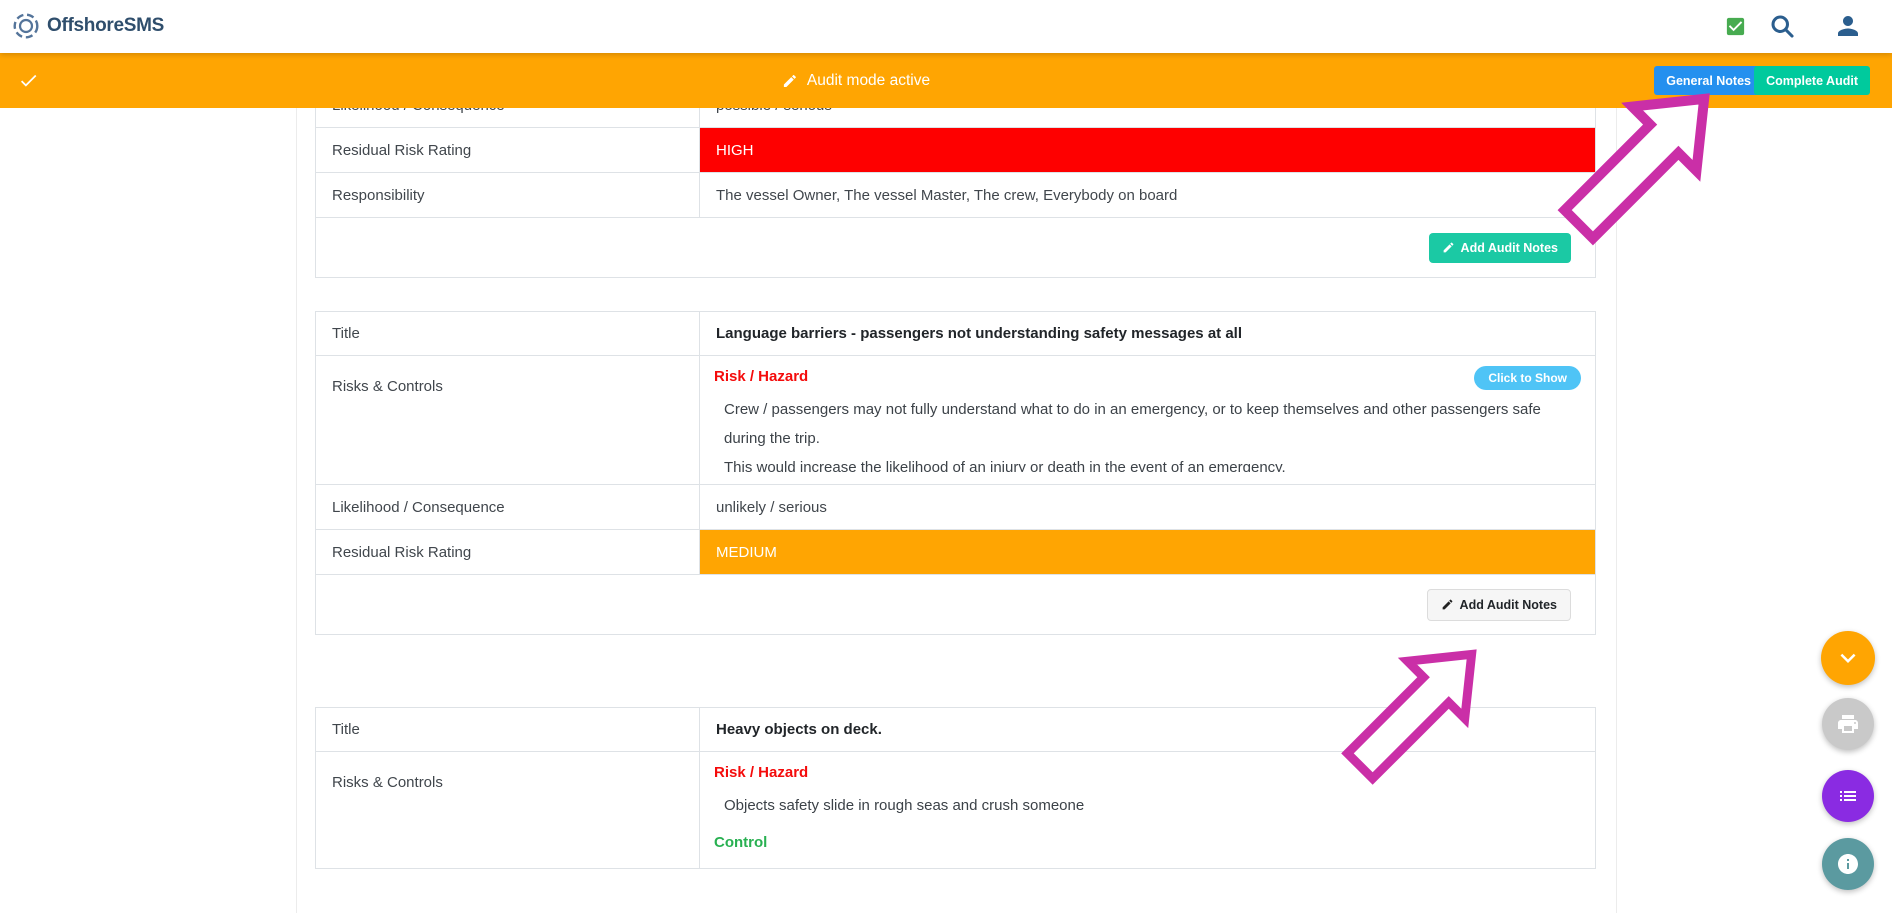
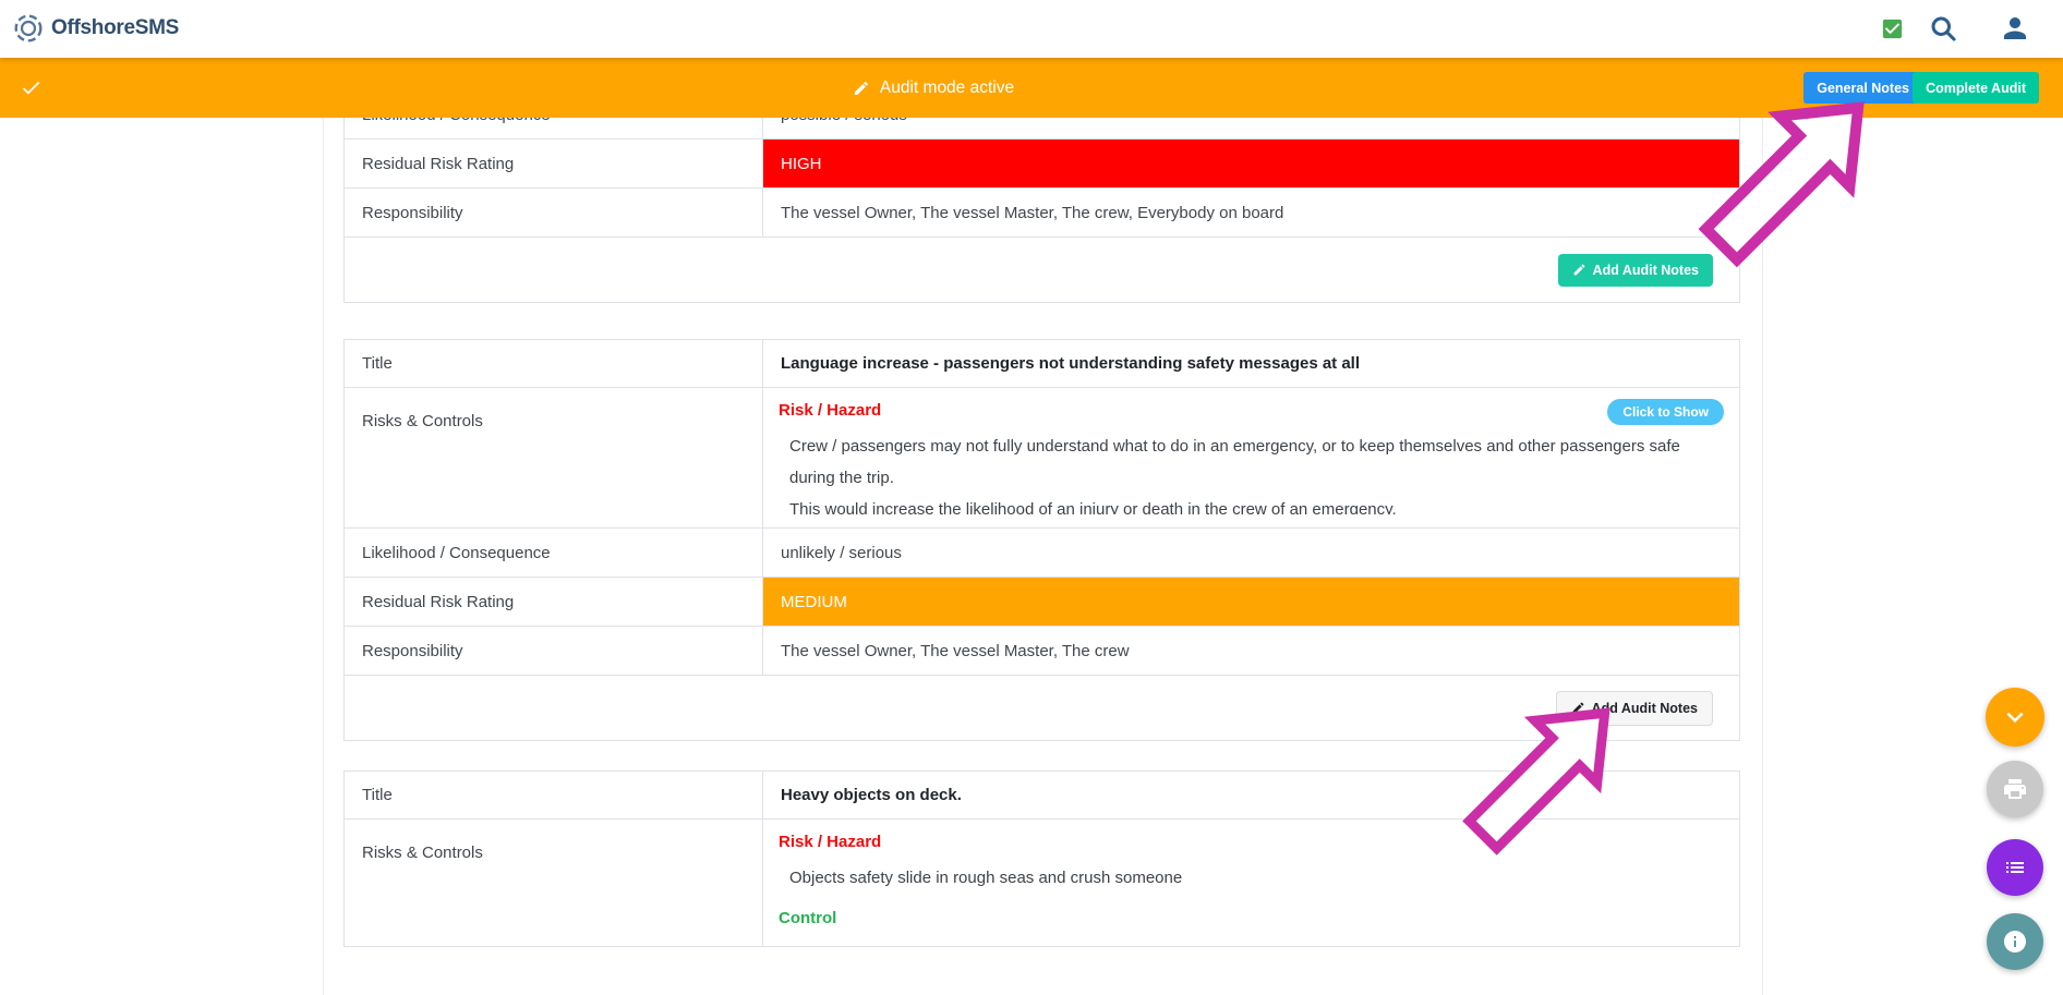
  OffshoreSMS
  Audit mode active
  General Notes
  Complete Audit
  Residual Risk Rating	HIGH
  Responsibility	The vessel Owner, The vessel Master, The crew, Everybody on board
  Add Audit Notes
- Title	Language barriers - passengers not understanding safety messages at all
+ Title	Language increase - passengers not understanding safety messages at all
- Risks & Controls	Click to Show Risk / Hazard Crew / passengers may not fully understand what to do in an emergency, or to keep themselves and other passengers safe during the trip. This would increase the likelihood of an injury or death in the event of an emergency.
+ Risks & Controls	Click to Show Risk / Hazard Crew / passengers may not fully understand what to do in an emergency, or to keep themselves and other passengers safe during the trip. This would increase the likelihood of an injury or death in the crew of an emergency.
  Likelihood / Consequence	unlikely / serious
  Residual Risk Rating	MEDIUM
+ Responsibility	The vessel Owner, The vessel Master, The crew
  Add Audit Notes
  Title	Heavy objects on deck.
  Risks & Controls	Risk / Hazard Objects safety slide in rough seas and crush someone Control
